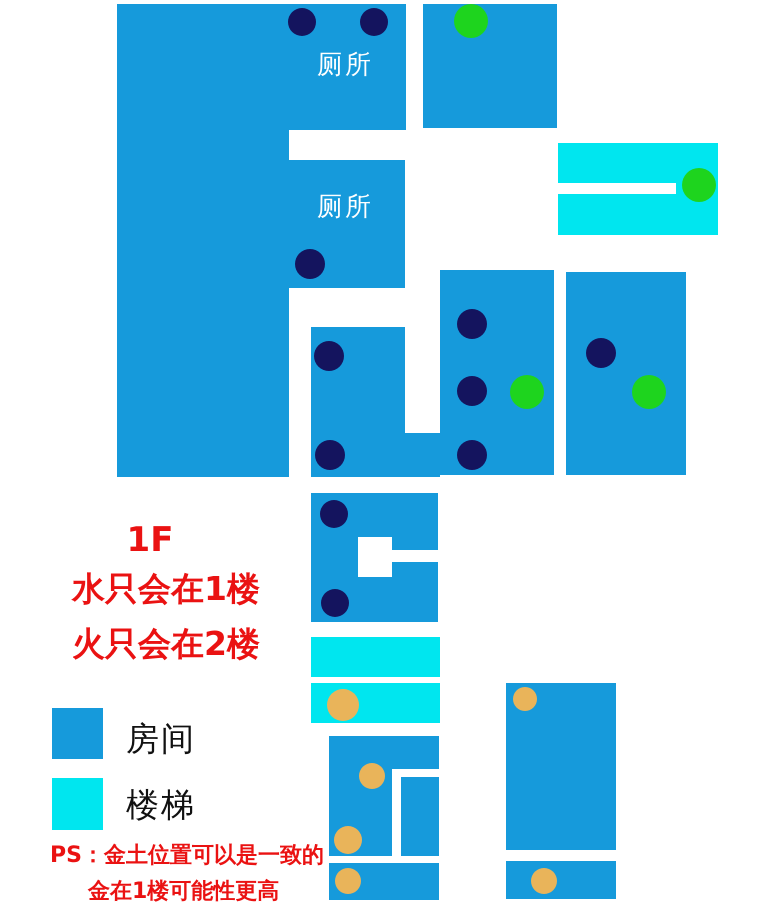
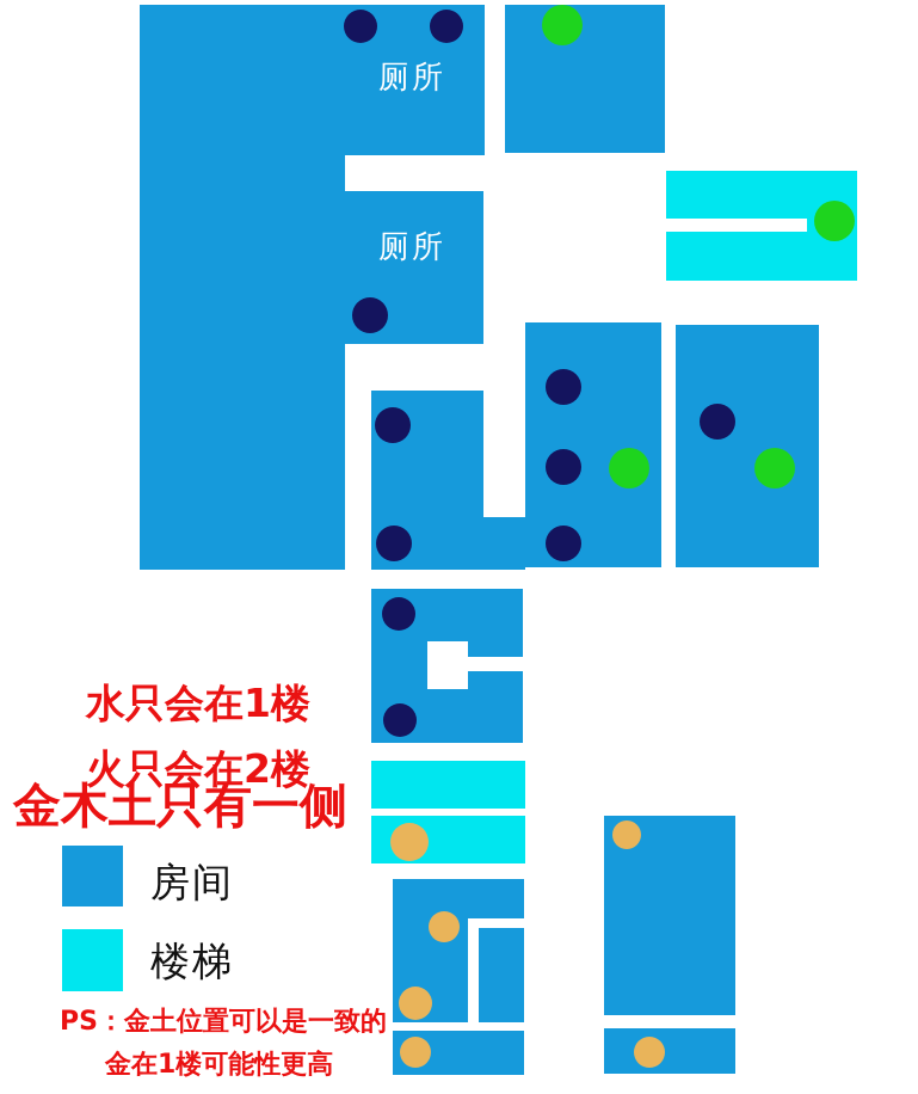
  厕所
  厕所
- 1F
  水只会在1楼
  火只会在2楼
+ 金木土只有一侧
  房间
  楼梯
  PS：金土位置可以是一致的
  金在1楼可能性更高
